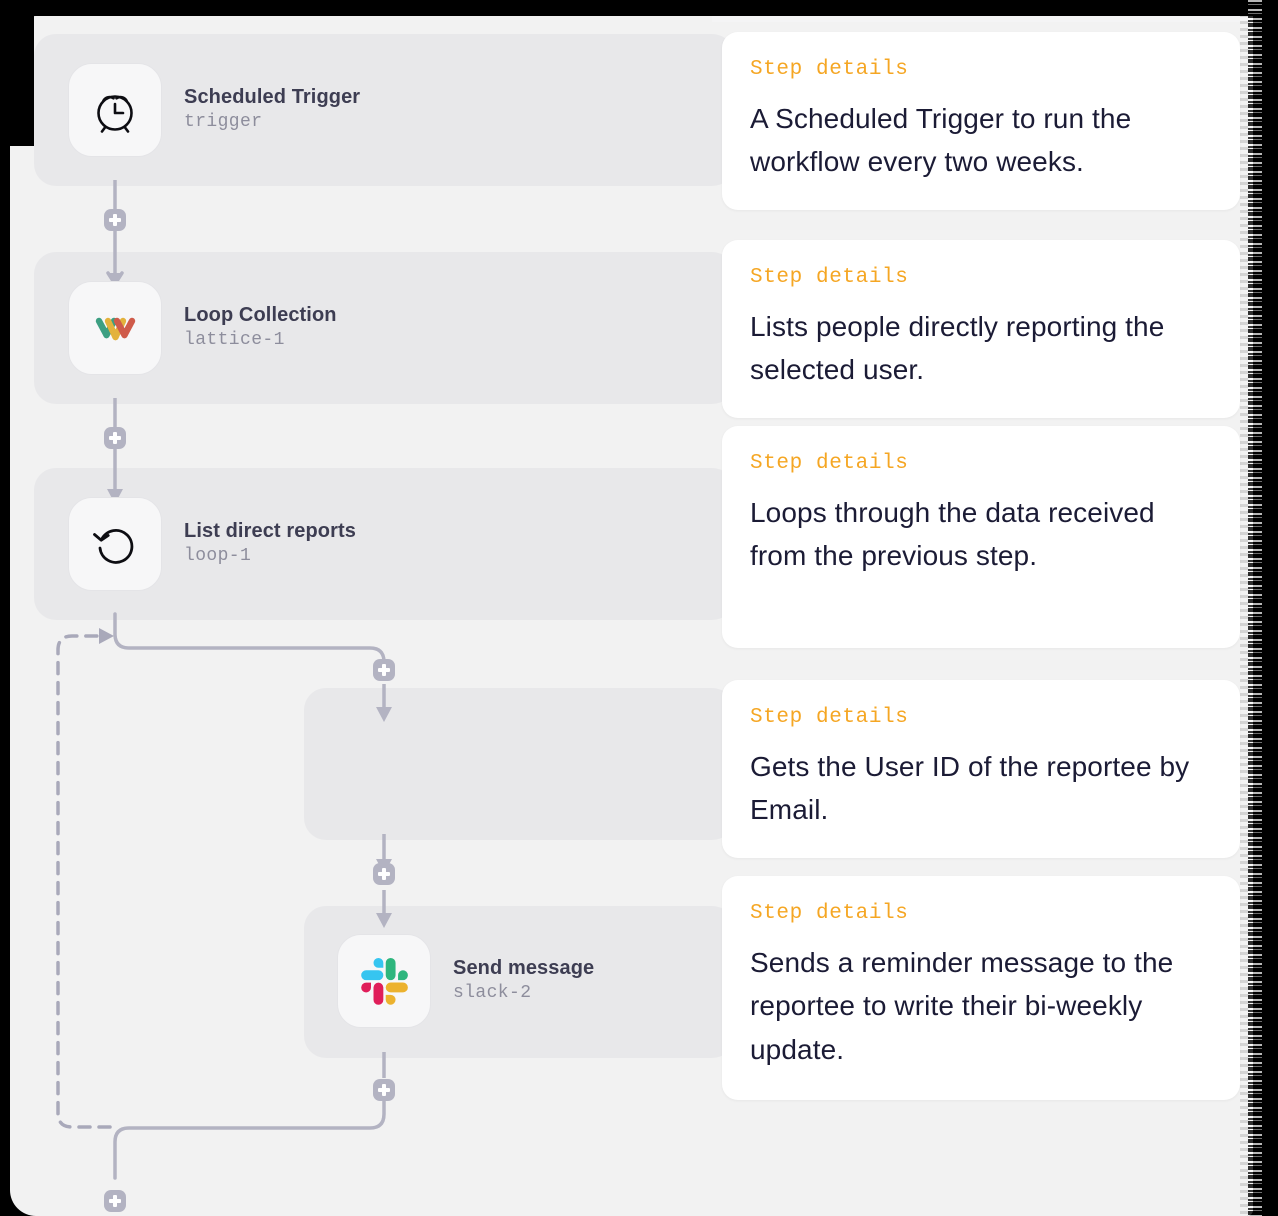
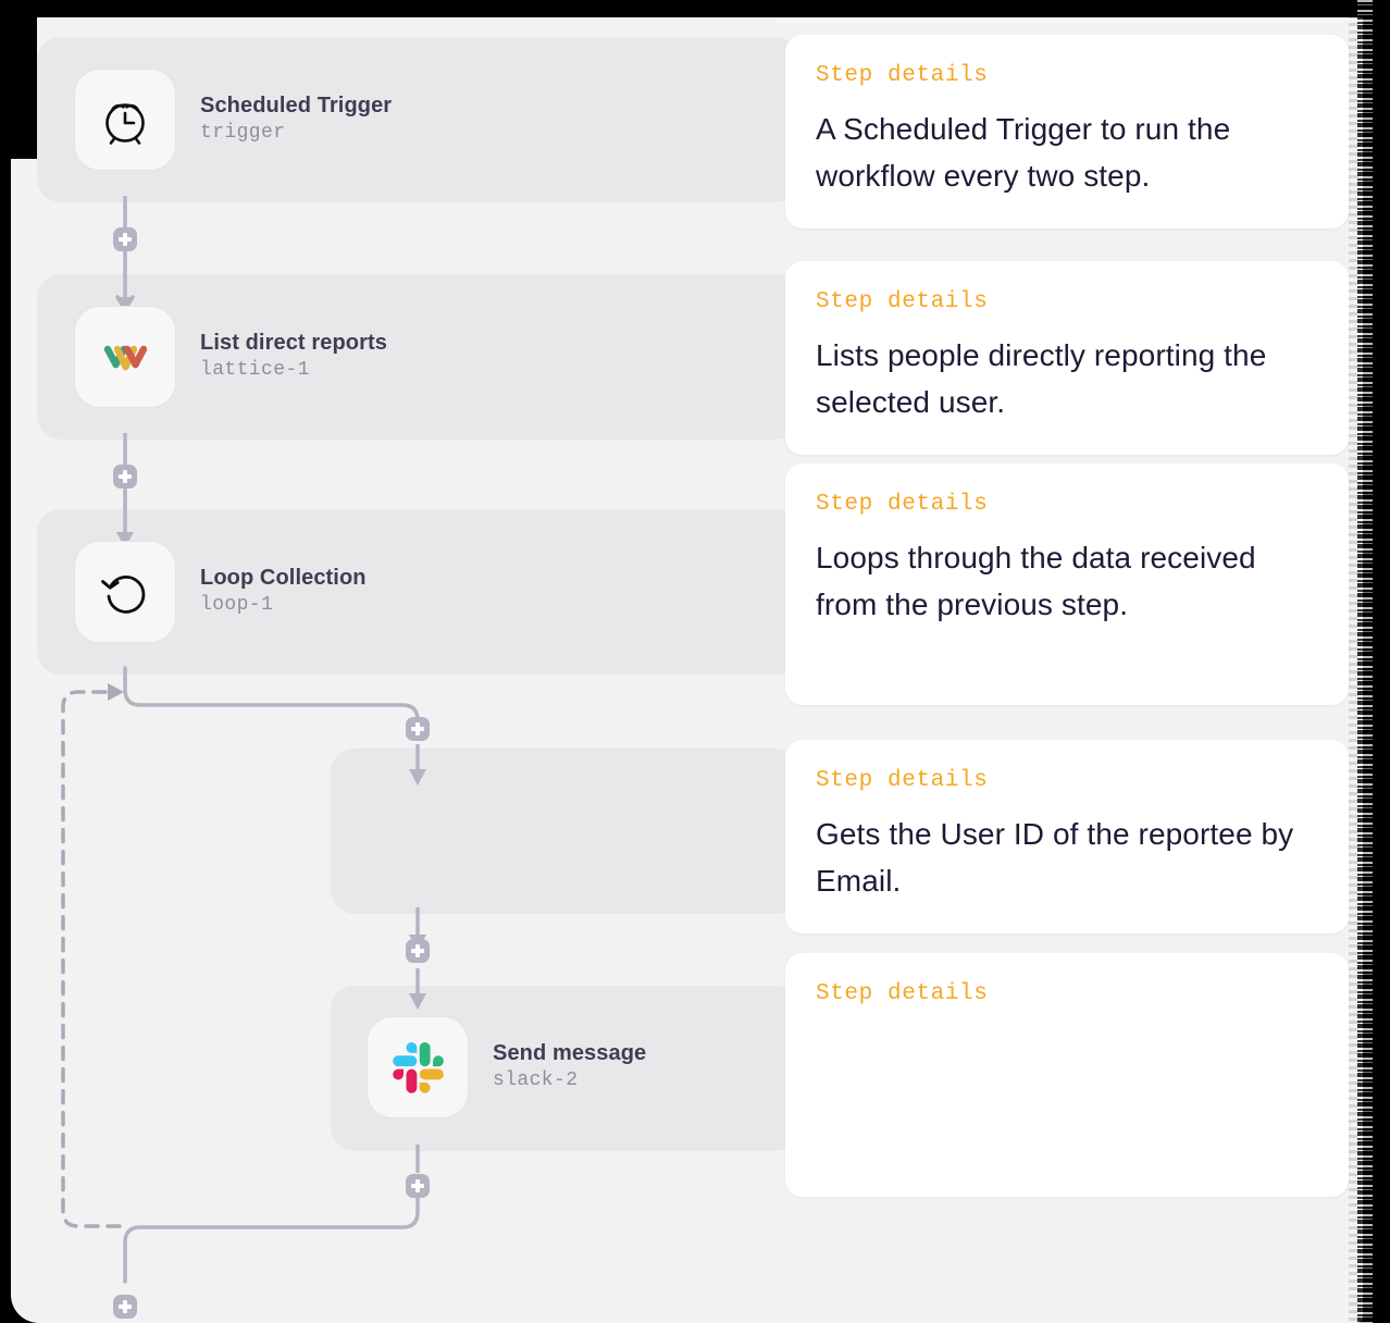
  Scheduled Trigger
  trigger
- Loop Collection
+ List direct reports
  lattice-1
- List direct reports
+ Loop Collection
  loop-1
  Send message
  slack-2
  Step details
- A Scheduled Trigger to run the workflow every two weeks.
+ A Scheduled Trigger to run the workflow every two step.
  Step details
  Lists people directly reporting the selected user.
  Step details
  Loops through the data received from the previous step.
  Step details
  Gets the User ID of the reportee by Email.
  Step details
- Sends a reminder message to the reportee to write their bi-weekly update.
